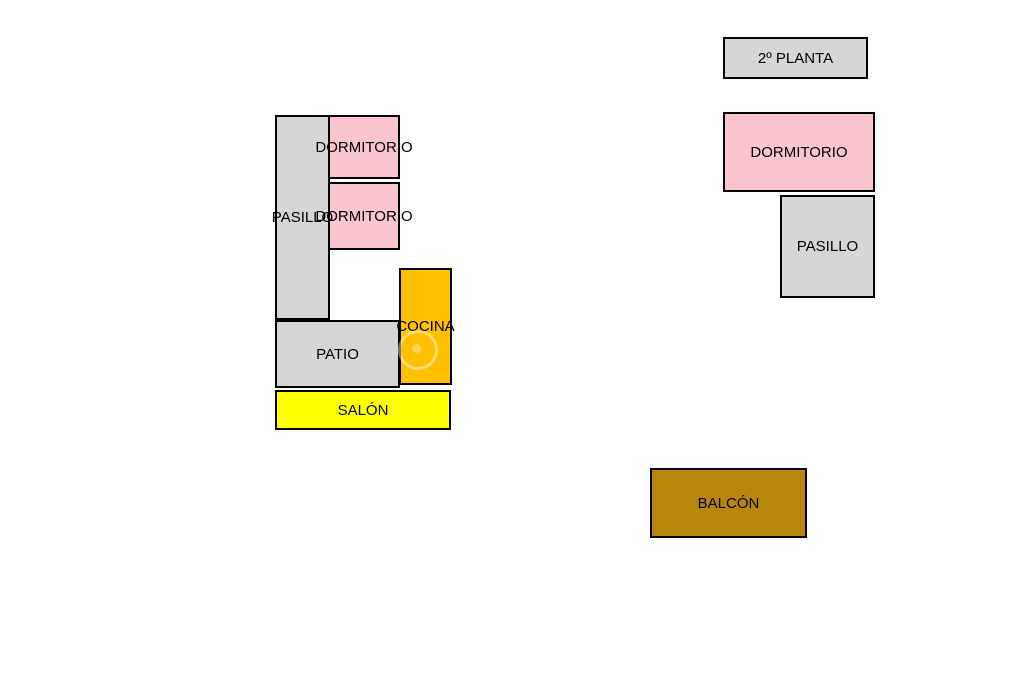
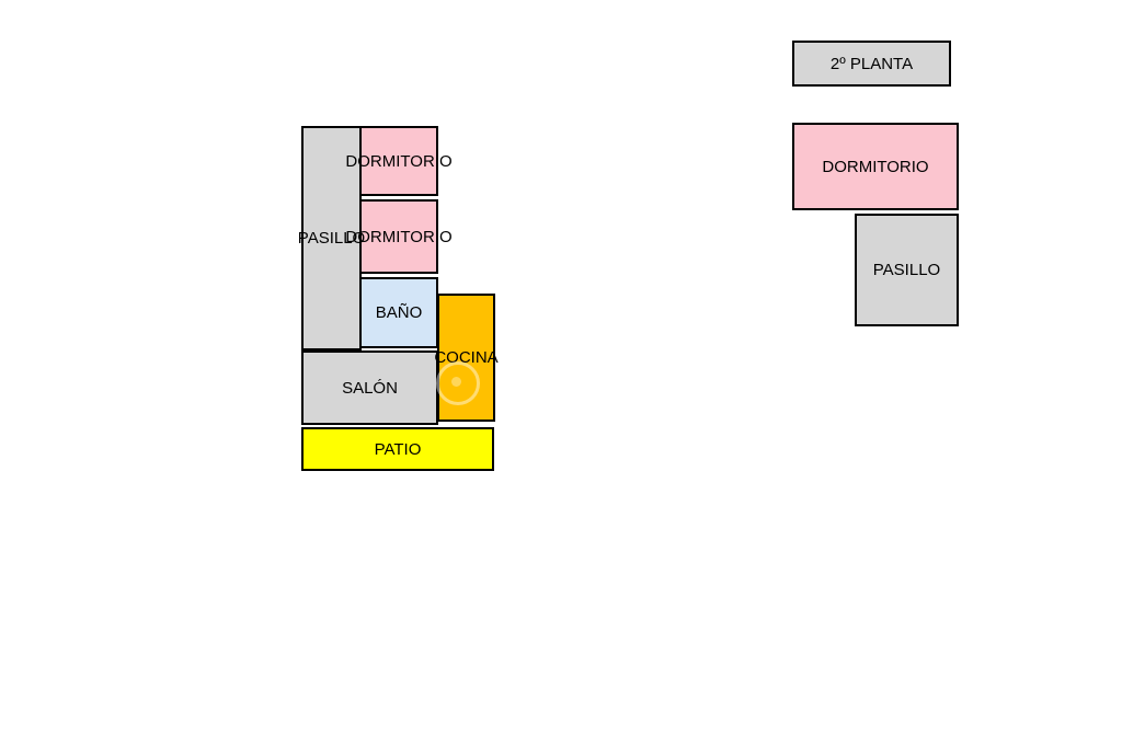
  PASILLO
  DORMITORIO
  DORMITORIO
+ BAÑO
- PATIO
+ SALÓN
  COCINA
- SALÓN
+ PATIO
  2º PLANTA
  DORMITORIO
  PASILLO
- BALCÓN
